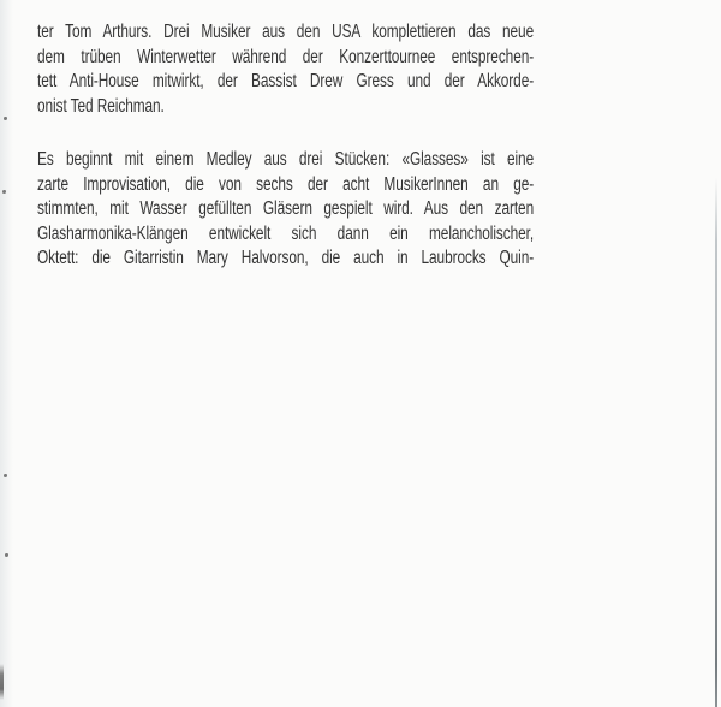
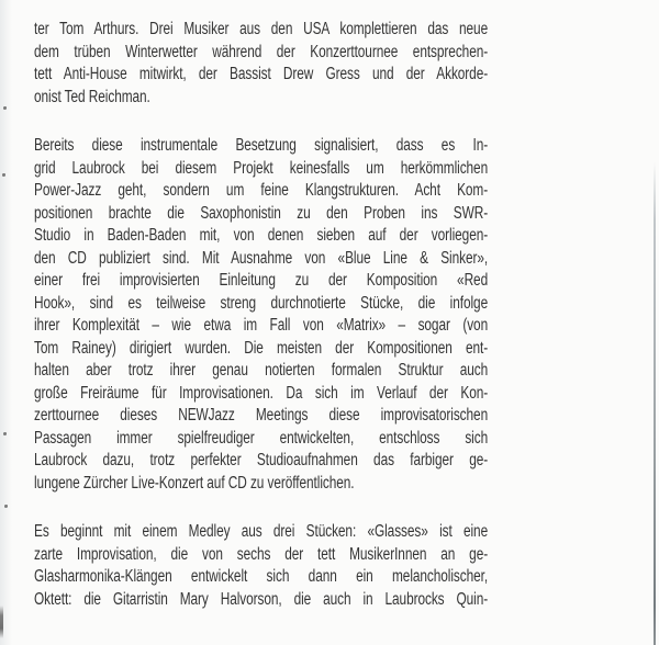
  ter Tom Arthurs. Drei Musiker aus den USA komplettieren das neue
  dem trüben Winterwetter während der Konzerttournee entsprechen-
  tett Anti-House mitwirkt, der Bassist Drew Gress und der Akkorde-
  onist Ted Reichman.
+ Bereits diese instrumentale Besetzung signalisiert, dass es In-
+ grid Laubrock bei diesem Projekt keinesfalls um herkömmlichen
+ Power-Jazz geht, sondern um feine Klangstrukturen. Acht Kom-
+ positionen brachte die Saxophonistin zu den Proben ins SWR-
+ Studio in Baden-Baden mit, von denen sieben auf der vorliegen-
+ den CD publiziert sind. Mit Ausnahme von «Blue Line & Sinker»,
+ einer frei improvisierten Einleitung zu der Komposition «Red
+ Hook», sind es teilweise streng durchnotierte Stücke, die infolge
+ ihrer Komplexität – wie etwa im Fall von «Matrix» – sogar (von
+ Tom Rainey) dirigiert wurden. Die meisten der Kompositionen ent-
+ halten aber trotz ihrer genau notierten formalen Struktur auch
+ große Freiräume für Improvisationen. Da sich im Verlauf der Kon-
+ zerttournee dieses NEWJazz Meetings diese improvisatorischen
+ Passagen immer spielfreudiger entwickelten, entschloss sich
+ Laubrock dazu, trotz perfekter Studioaufnahmen das farbiger ge-
+ lungene Zürcher Live-Konzert auf CD zu veröffentlichen.
  Es beginnt mit einem Medley aus drei Stücken: «Glasses» ist eine
- zarte Improvisation, die von sechs der acht MusikerInnen an ge-
+ zarte Improvisation, die von sechs der tett MusikerInnen an ge-
- stimmten, mit Wasser gefüllten Gläsern gespielt wird. Aus den zarten
  Glasharmonika-Klängen entwickelt sich dann ein melancholischer,
  Oktett: die Gitarristin Mary Halvorson, die auch in Laubrocks Quin-
